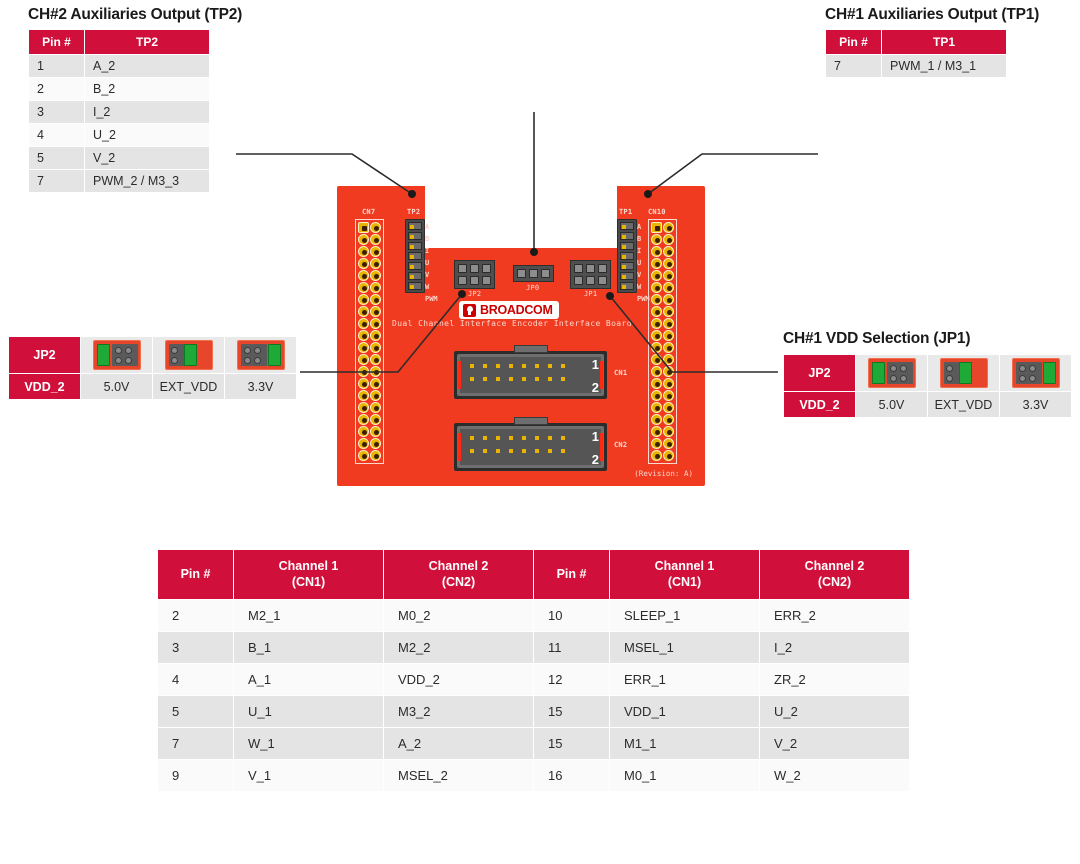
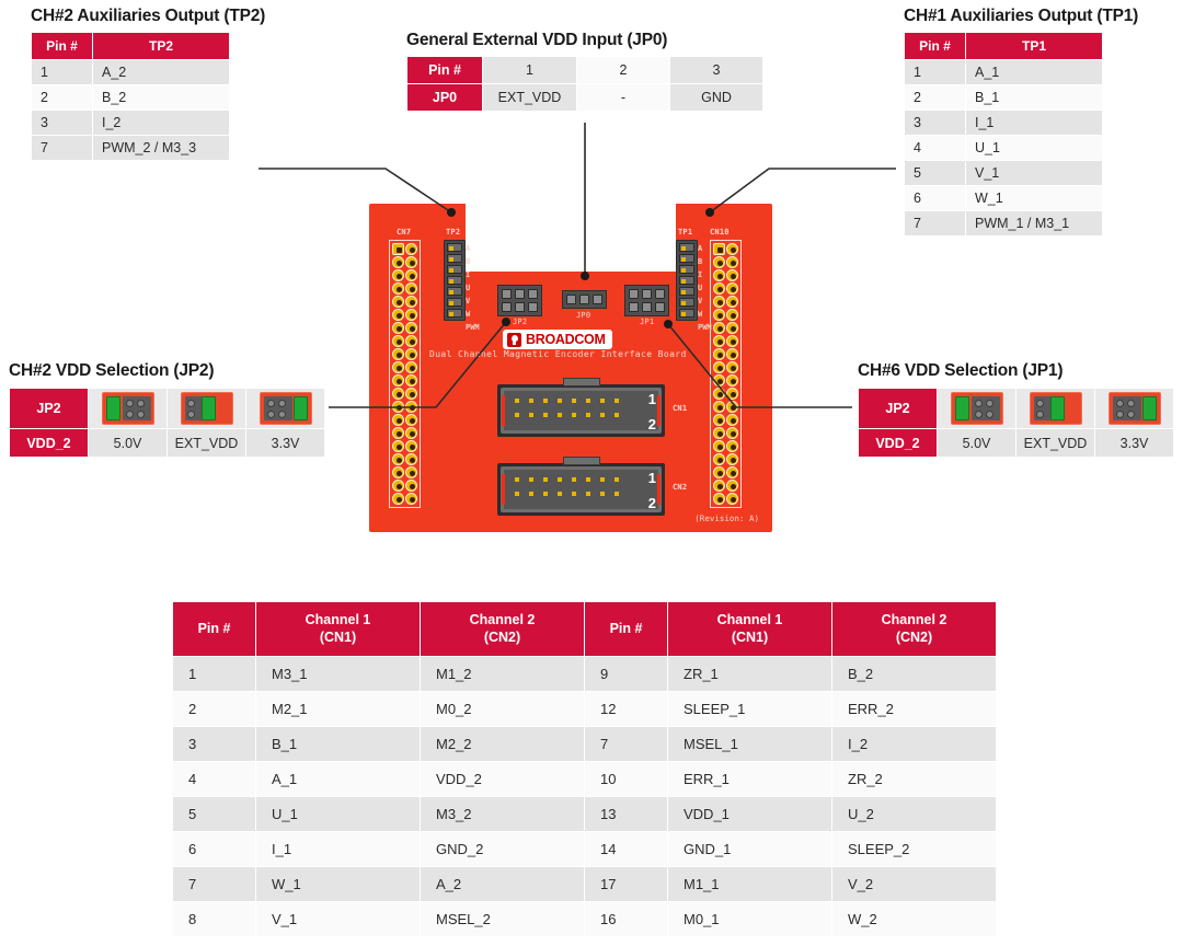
  CH#2 Auxiliaries Output (
  Pin #	TP2
  1	A_2
  2	B_2
  3	I_2
- 4	U_2
- 5	V_2
  7	PWM_2 / M3_3
  CH#1 Auxiliaries Output (
  Pin #	TP1
+ 1	A_1
+ 2	B_1
+ 3	I_1
+ 4	U_1
+ 5	V_1
+ 6	W_1
  7	PWM_1 / M3_1
+ General External VDD Input (JP0)
+ Pin #	1	2	3
+ JP0	EXT_VDD	-	GND
+ CH#2 VDD Selection (JP2)
  JP2
  VDD_2	5.0V	EXT_VDD	3.3V
- CH#1 VDD Selection (JP1)
+ CH#6 VDD Selection (JP1)
  JP2
  VDD_2	5.0V	EXT_VDD	3.3V
  CN7
  CN10
  TP2
  A
  B
  I
  U
  V
  W
  PWM
  TP1
  A
  B
  I
  U
  V
  W
  PWM
  JP2
  JP0
  JP1
  BROADCOM
- Dual Channel Interface Encoder Interface Board
+ Dual Channel Magnetic Encoder Interface Board
  1
  2
  CN1
  1
  2
  CN2
  (Revision: A)
  Pin #	Channel 1 (CN1)	Channel 2 (CN2)	Pin #	Channel 1 (CN1)	Channel 2 (CN2)
+ 1	M3_1	M1_2	9	ZR_1	B_2
- 2	M2_1	M0_2	10	SLEEP_1	ERR_2
+ 2	M2_1	M0_2	12	SLEEP_1	ERR_2
- 3	B_1	M2_2	11	MSEL_1	I_2
+ 3	B_1	M2_2	7	MSEL_1	I_2
- 4	A_1	VDD_2	12	ERR_1	ZR_2
+ 4	A_1	VDD_2	10	ERR_1	ZR_2
- 5	U_1	M3_2	15	VDD_1	U_2
+ 5	U_1	M3_2	13	VDD_1	U_2
+ 6	I_1	GND_2	14	GND_1	SLEEP_2
- 7	W_1	A_2	15	M1_1	V_2
+ 7	W_1	A_2	17	M1_1	V_2
- 9	V_1	MSEL_2	16	M0_1	W_2
+ 8	V_1	MSEL_2	16	M0_1	W_2
